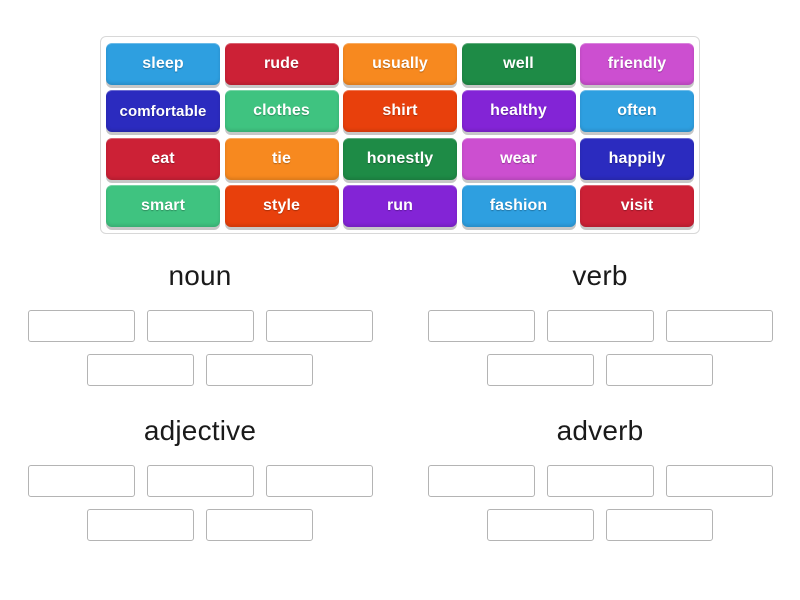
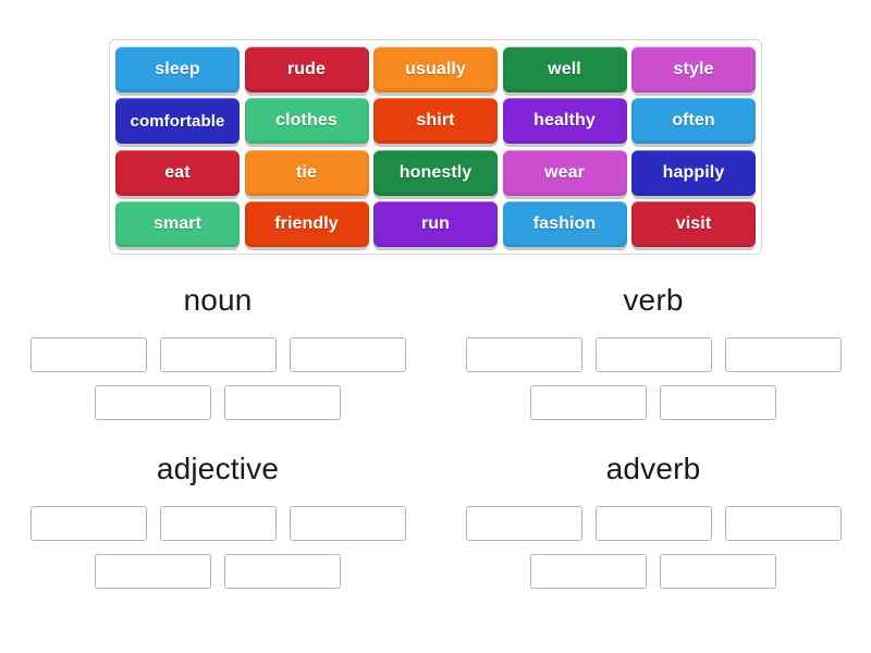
  sleep
  rude
  usually
  well
- friendly
+ style
  comfortable
  clothes
  shirt
  healthy
  often
  eat
  tie
  honestly
  wear
  happily
  smart
- style
+ friendly
  run
  fashion
  visit
  noun
  verb
  adjective
  adverb
